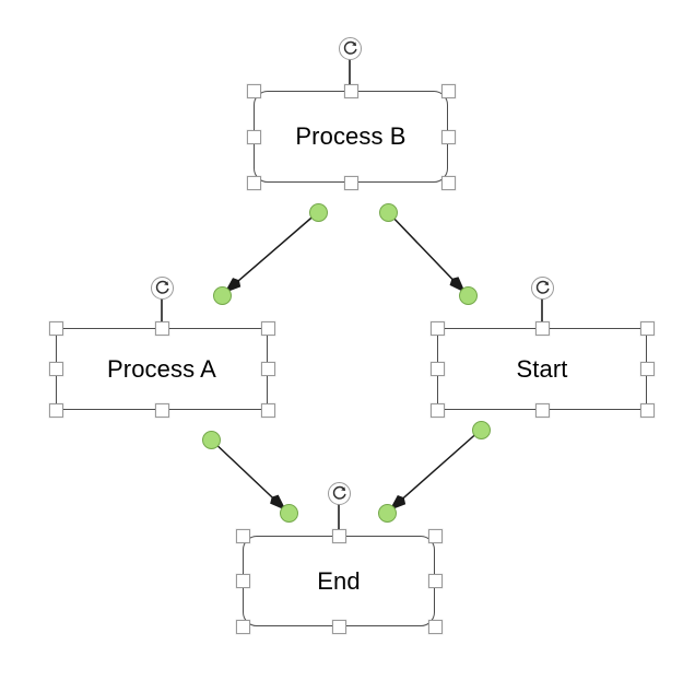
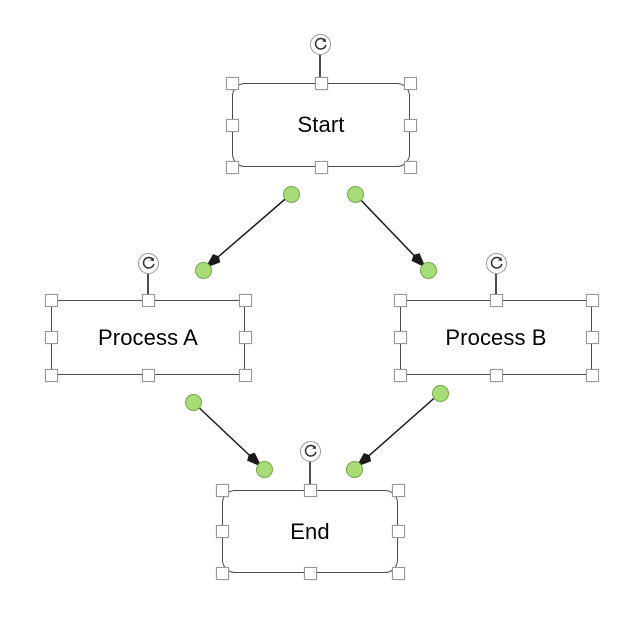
- Process B
+ Start
  Process A
- Start
+ Process B
  End
